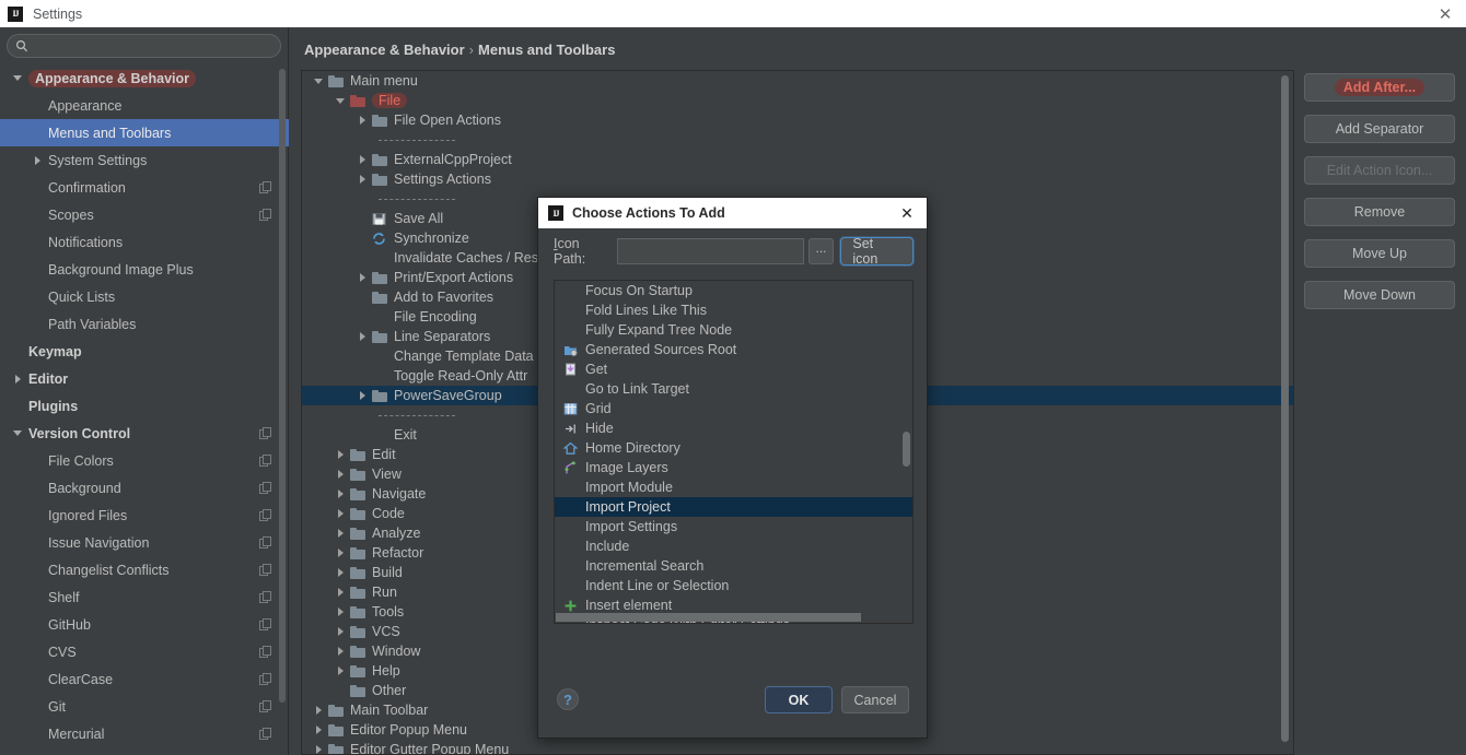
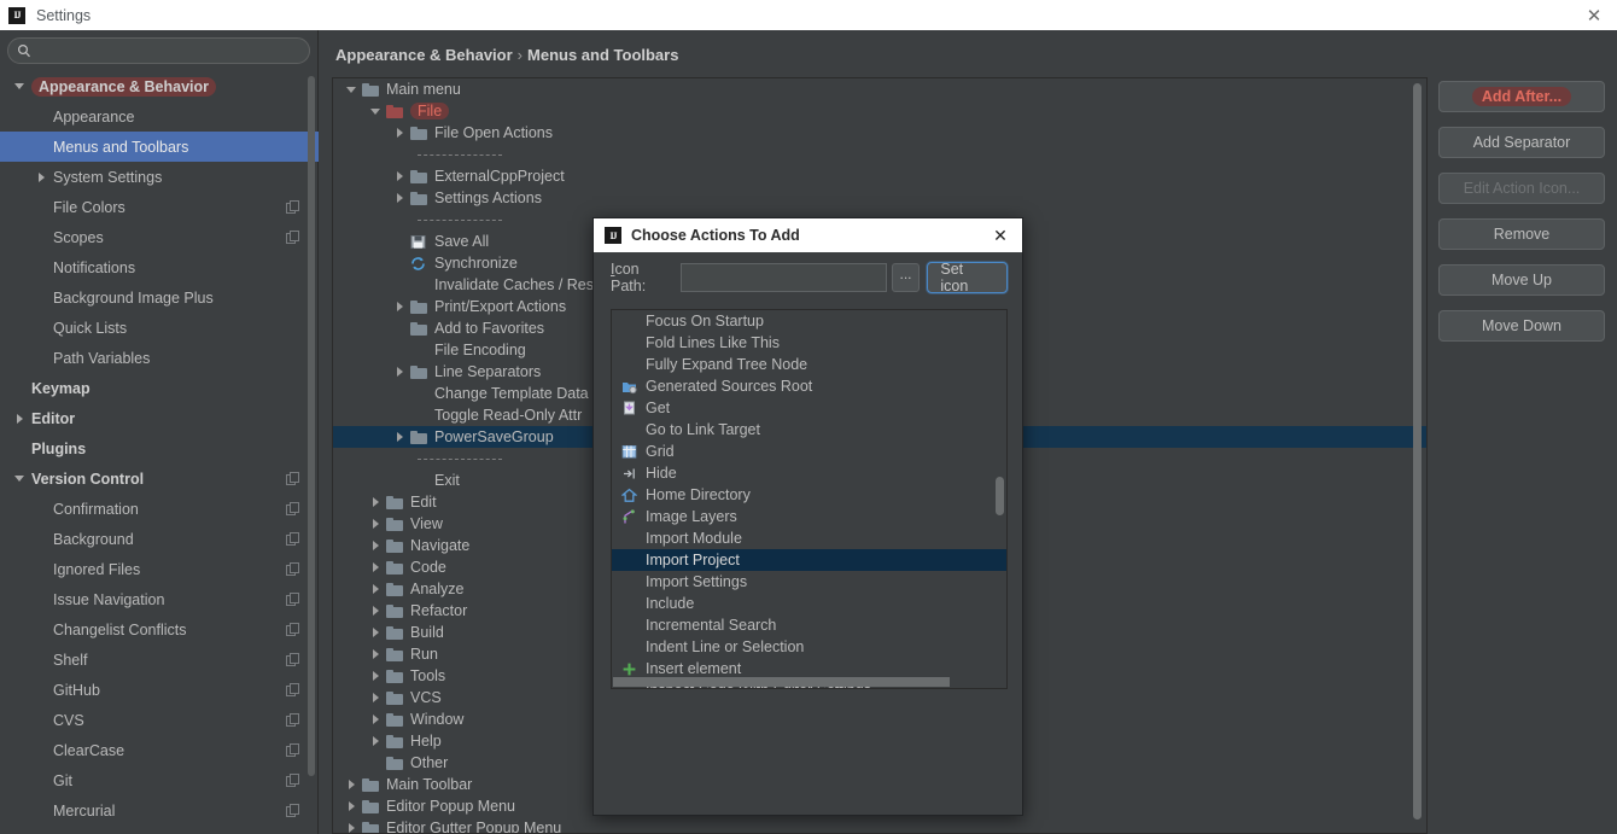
  IJ
  Settings
  ✕
  Appearance & Behavior
  Appearance
  Menus and Toolbars
  System Settings
- Confirmation
+ File Colors
  Scopes
  Notifications
  Background Image Plus
  Quick Lists
  Path Variables
  Keymap
  Editor
  Plugins
  Version Control
- File Colors
+ Confirmation
  Background
  Ignored Files
  Issue Navigation
  Changelist Conflicts
  Shelf
  GitHub
  CVS
  ClearCase
  Git
  Mercurial
  Appearance & Behavior › Menus and Toolbars
  Main menu
  File
  File Open Actions
  ExternalCppProject
  Settings Actions
  Save All
  Synchronize
  Invalidate Caches / Res
  Print/Export Actions
  Add to Favorites
  File Encoding
  Line Separators
  Change Template Data
  Toggle Read-Only Attr
  PowerSaveGroup
  Exit
  Edit
  View
  Navigate
  Code
  Analyze
  Refactor
  Build
  Run
  Tools
  VCS
  Window
  Help
  Other
  Main Toolbar
  Editor Popup Menu
  Editor Gutter Popup Menu
  Add After...
  Add Separator
  Edit Action Icon...
  Remove
  Move Up
  Move Down
  IJ
  Choose Actions To Add
  ✕
  Icon Path:
  ...
  Set icon
  Focus On Startup
  Fold Lines Like This
  Fully Expand Tree Node
  Generated Sources Root
  Get
  Go to Link Target
  Grid
  Hide
  Home Directory
  Image Layers
  Import Module
  Import Project
  Import Settings
  Include
  Incremental Search
  Indent Line or Selection
  Insert element
- ?
- OK
- Cancel
